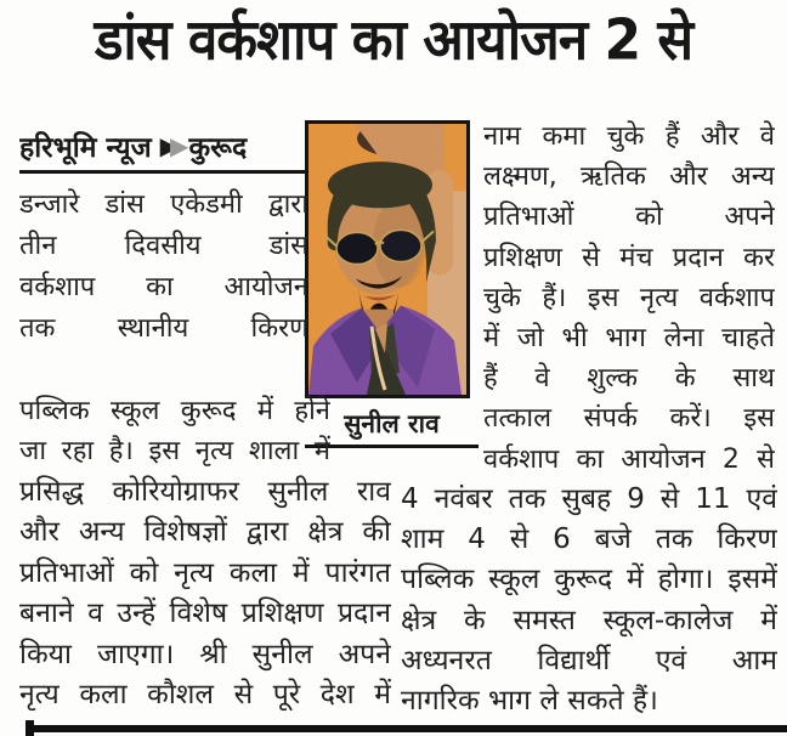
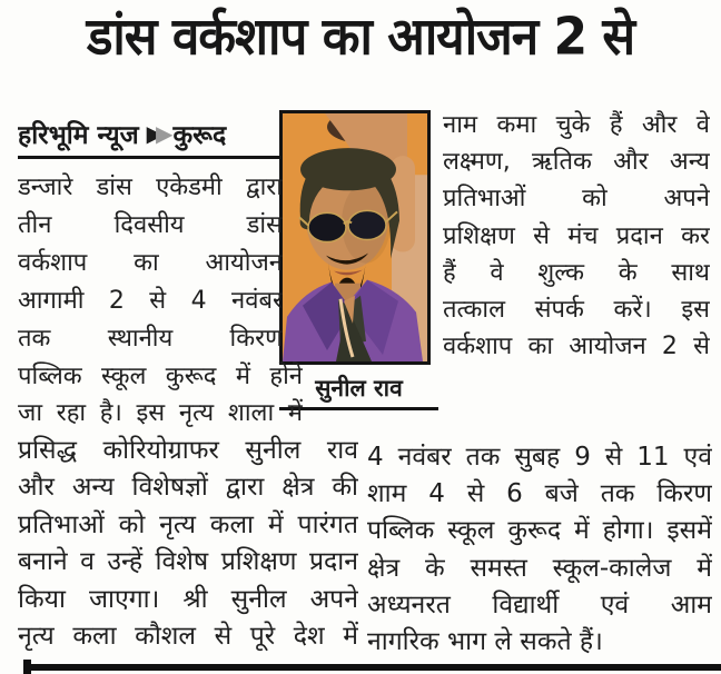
  डांस वर्कशाप का आयोजन 2 से
  हरिभूमि न्यूज
  ▶
  ▶
  कुरूद
  सुनील राव
  डन्जारे डांस एकेडमी द्वारा
  तीन दिवसीय डांस
  वर्कशाप का आयोजन
+ आगामी 2 से 4 नवंबर
  तक स्थानीय किरण
  पब्लिक स्कूल कुरूद में होने
  जा रहा है। इस नृत्य शाला में
  प्रसिद्ध कोरियोग्राफर सुनील राव
  और अन्य विशेषज्ञों द्वारा क्षेत्र की
  प्रतिभाओं को नृत्य कला में पारंगत
  बनाने व उन्हें विशेष प्रशिक्षण प्रदान
  किया जाएगा। श्री सुनील अपने
  नृत्य कला कौशल से पूरे देश में
  नाम कमा चुके हैं और वे
  लक्ष्मण, ऋतिक और अन्य
  प्रतिभाओं को अपने
  प्रशिक्षण से मंच प्रदान कर
- चुके हैं। इस नृत्य वर्कशाप
- में जो भी भाग लेना चाहते
  हैं वे शुल्क के साथ
  तत्काल संपर्क करें। इस
  वर्कशाप का आयोजन 2 से
  4 नवंबर तक सुबह 9 से 11 एवं
  शाम 4 से 6 बजे तक किरण
  पब्लिक स्कूल कुरूद में होगा। इसमें
  क्षेत्र के समस्त स्कूल-कालेज में
  अध्यनरत विद्यार्थी एवं आम
  नागरिक भाग ले सकते हैं।
